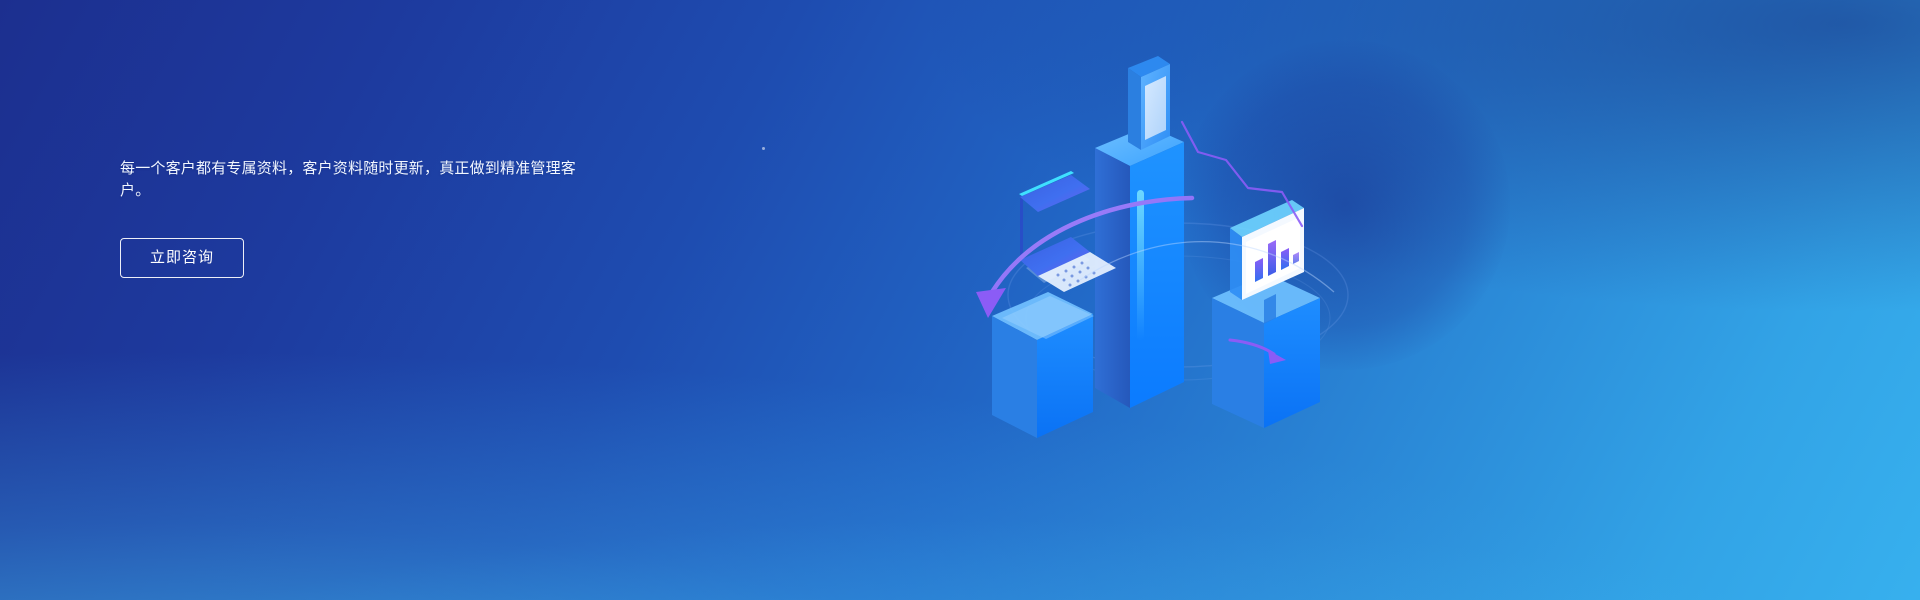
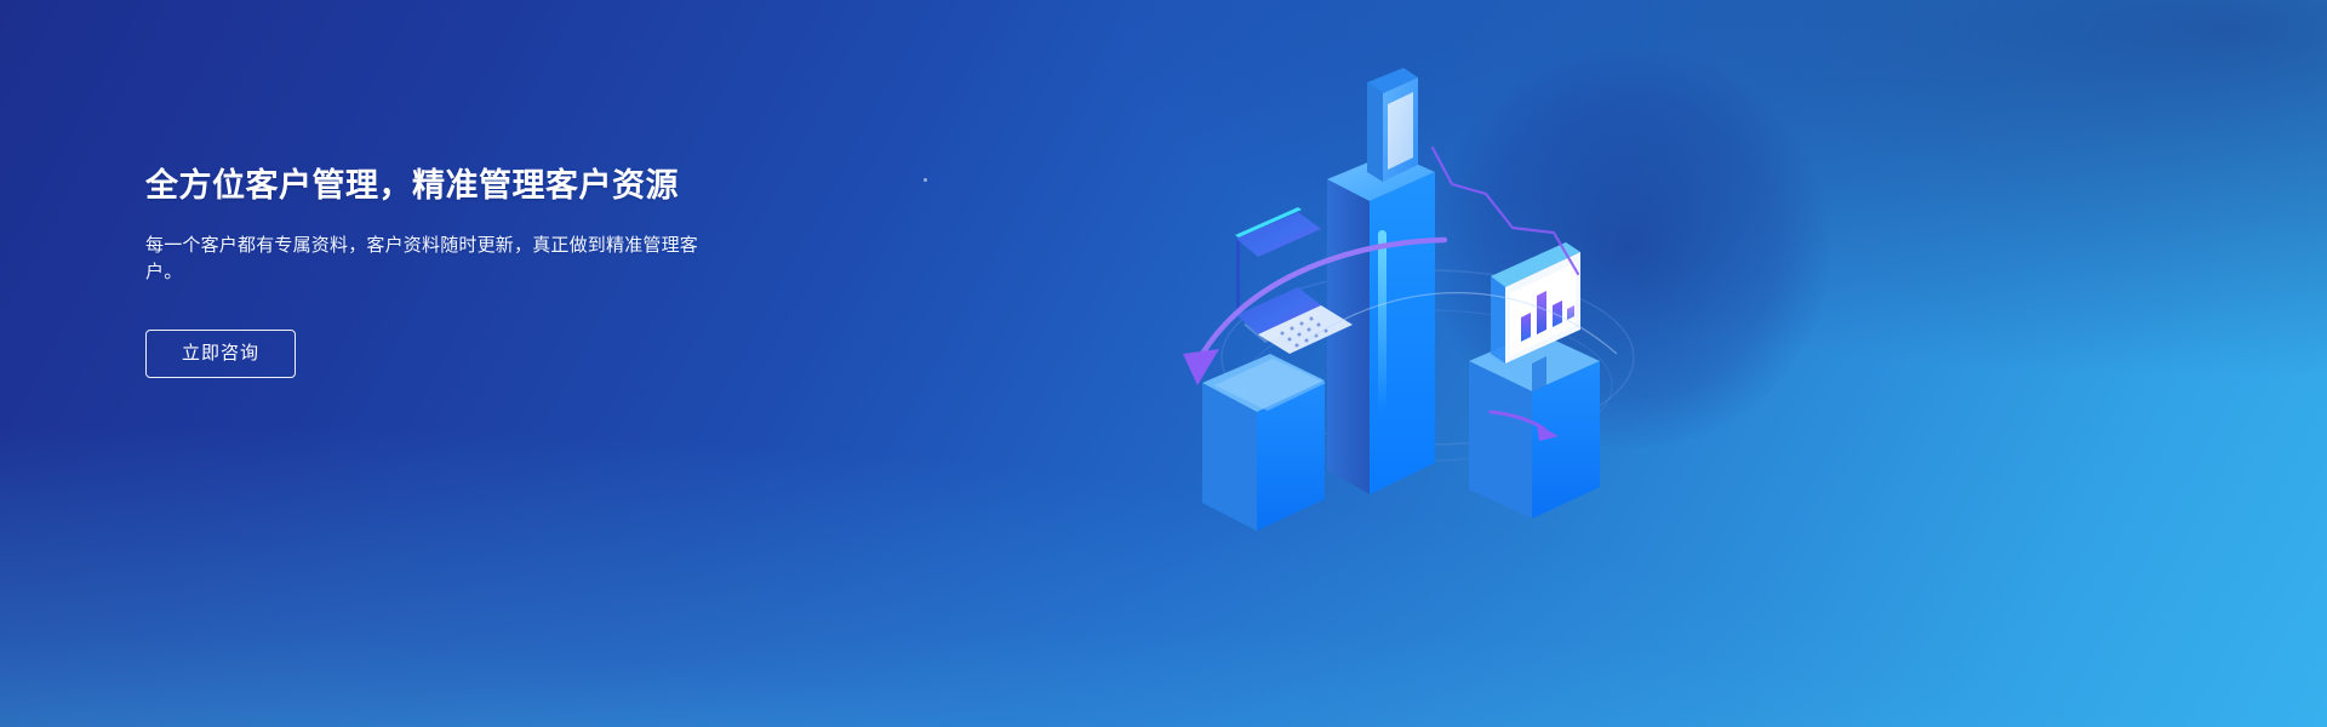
+ 全方位客户管理，精准管理客户资源
  每一个客户都有专属资料，客户资料随时更新，真正做到精准管理客户。
  立即咨询
